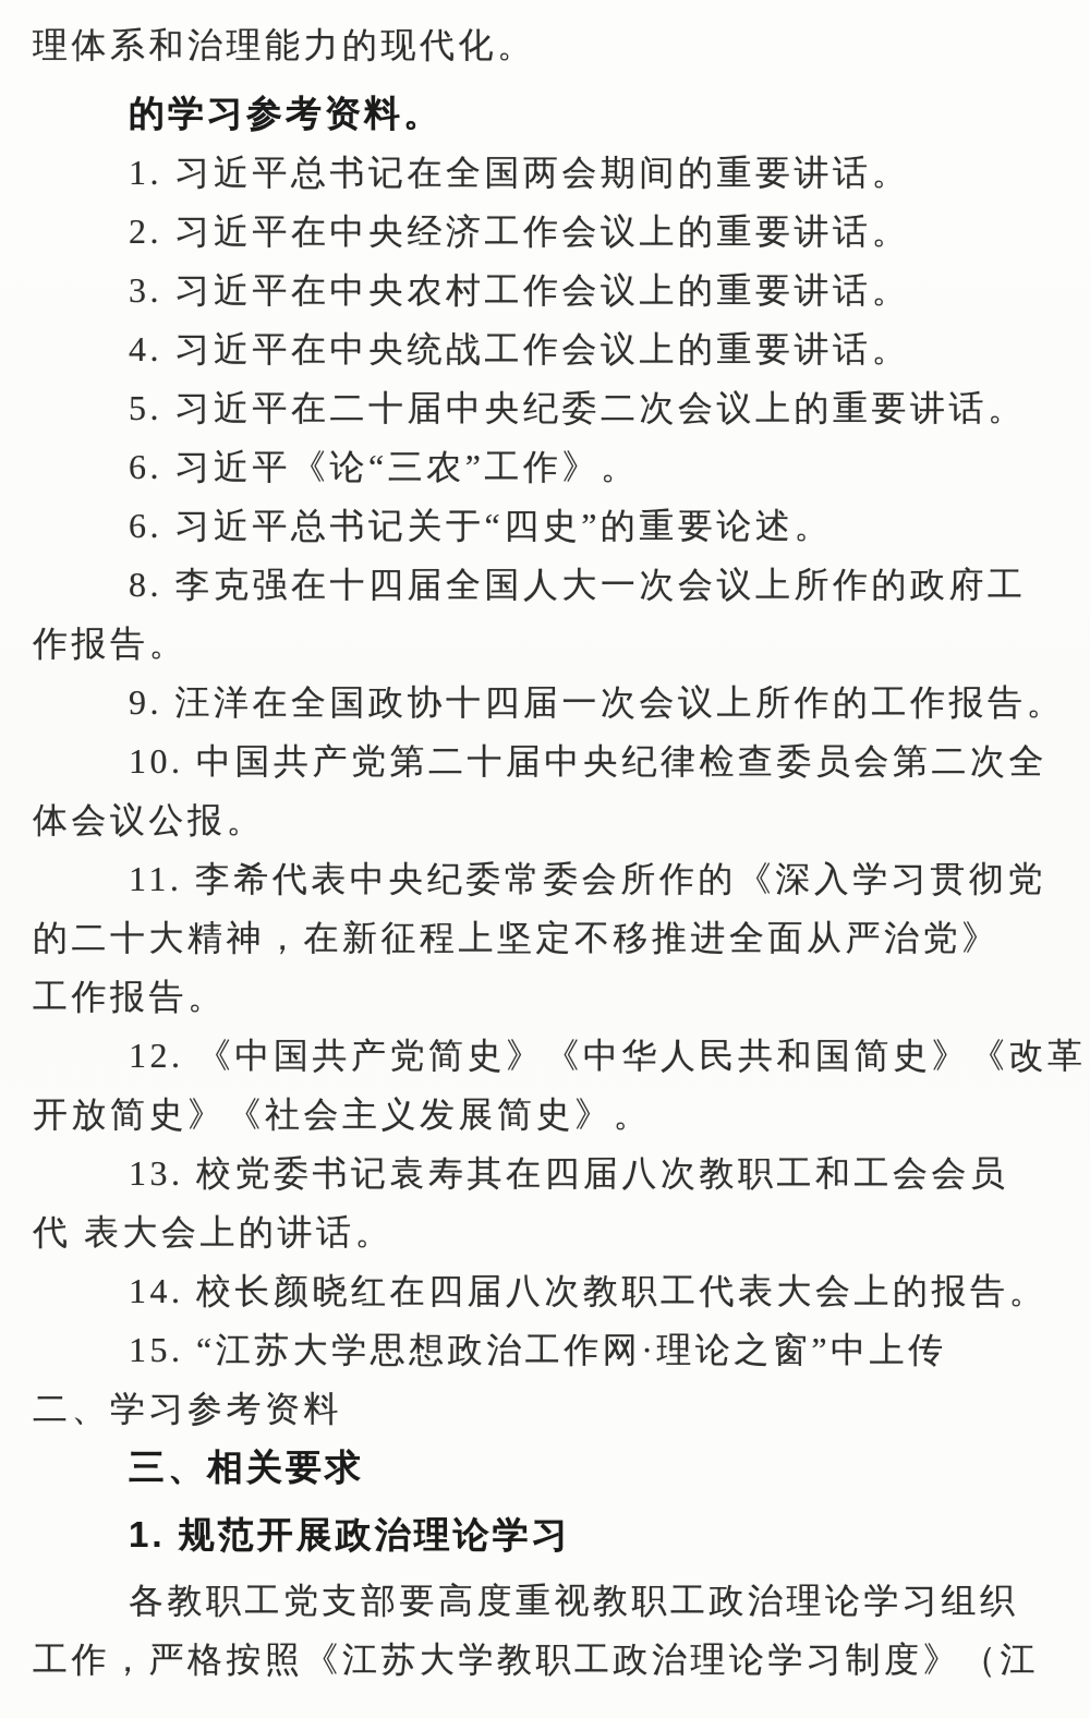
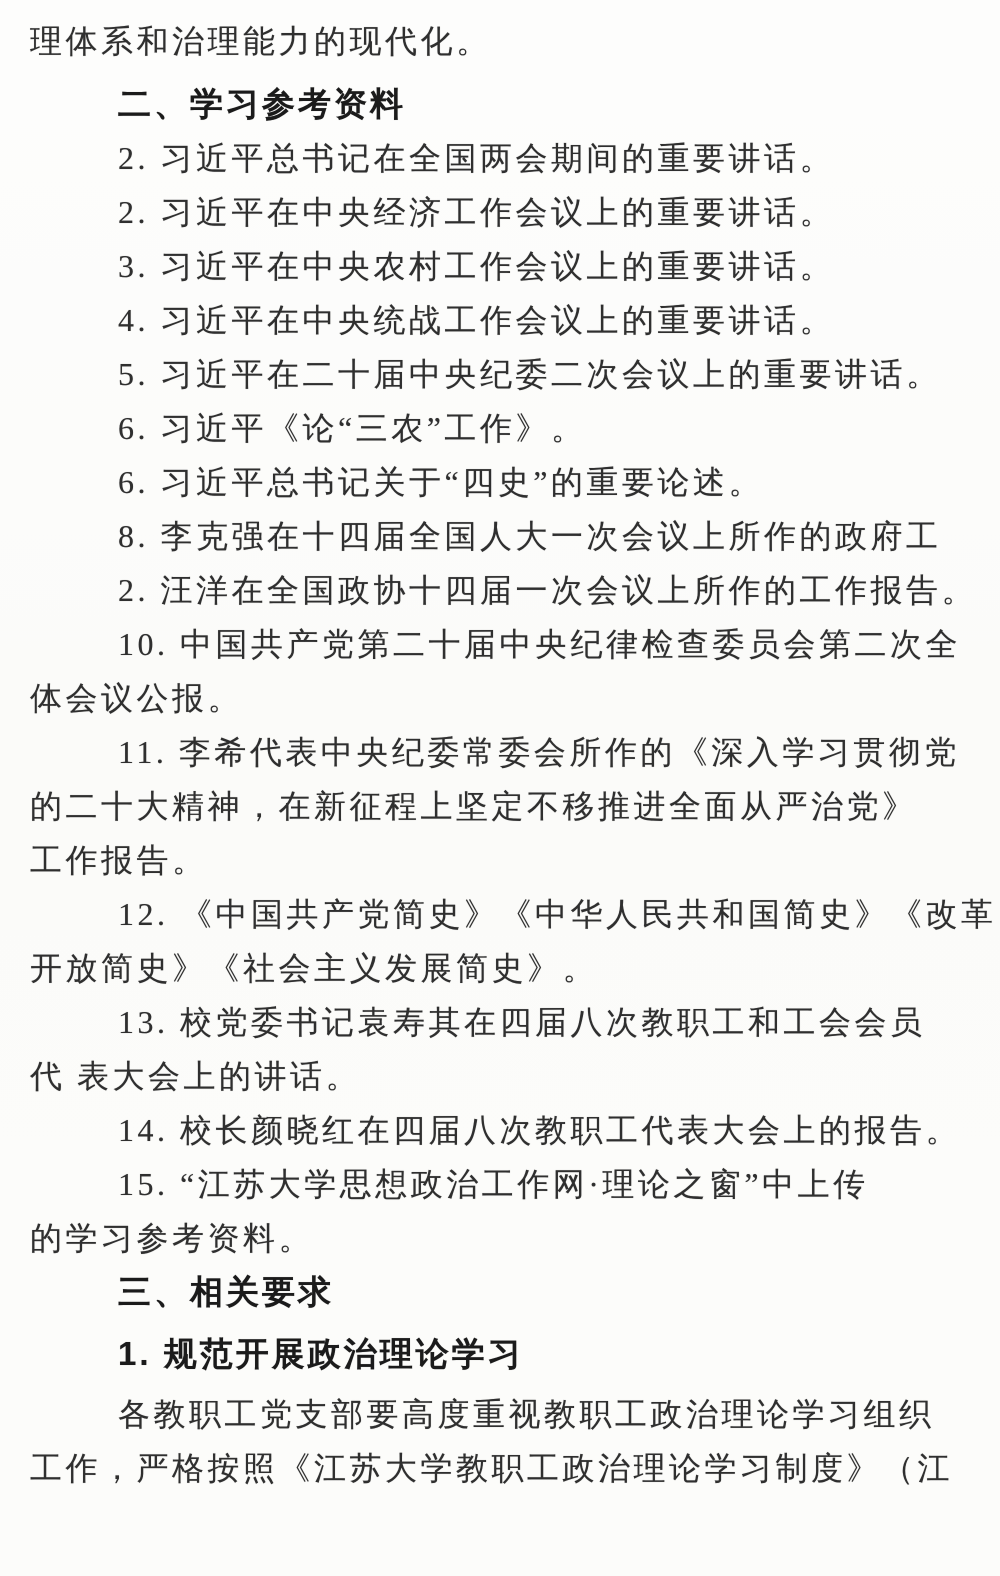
  理体系和治理能力的现代化。
- 的学习参考资料。
+ 二、学习参考资料
- 1. 习近平总书记在全国两会期间的重要讲话。
+ 2. 习近平总书记在全国两会期间的重要讲话。
  2. 习近平在中央经济工作会议上的重要讲话。
  3. 习近平在中央农村工作会议上的重要讲话。
  4. 习近平在中央统战工作会议上的重要讲话。
  5. 习近平在二十届中央纪委二次会议上的重要讲话。
  6. 习近平《论“三农”工作》。
  6. 习近平总书记关于“四史”的重要论述。
  8. 李克强在十四届全国人大一次会议上所作的政府工
- 作报告。
- 9. 汪洋在全国政协十四届一次会议上所作的工作报告。
+ 2. 汪洋在全国政协十四届一次会议上所作的工作报告。
  10. 中国共产党第二十届中央纪律检查委员会第二次全
  体会议公报。
  11. 李希代表中央纪委常委会所作的《深入学习贯彻党
  的二十大精神，在新征程上坚定不移推进全面从严治党》
  工作报告。
  12. 《中国共产党简史》《中华人民共和国简史》《改革
  开放简史》《社会主义发展简史》。
  13. 校党委书记袁寿其在四届八次教职工和工会会员
  代 表大会上的讲话。
  14. 校长颜晓红在四届八次教职工代表大会上的报告。
  15. “江苏大学思想政治工作网·理论之窗”中上传
- 二、学习参考资料
+ 的学习参考资料。
  三、相关要求
  1. 规范开展政治理论学习
  各教职工党支部要高度重视教职工政治理论学习组织
  工作，严格按照《江苏大学教职工政治理论学习制度》（江
